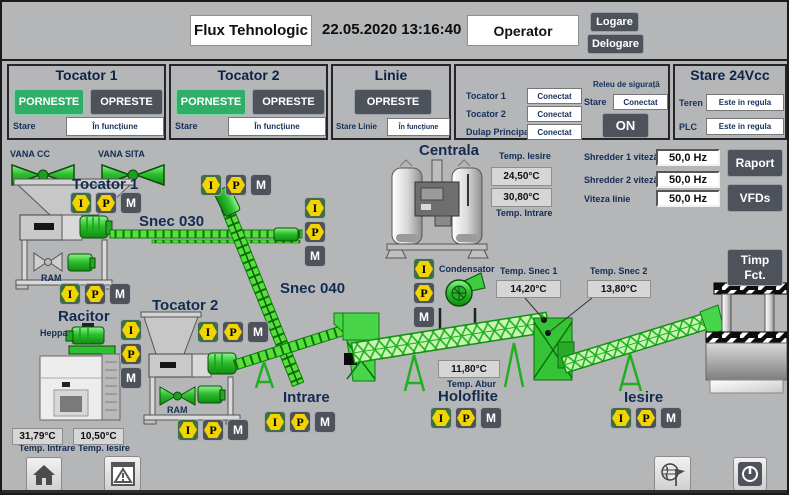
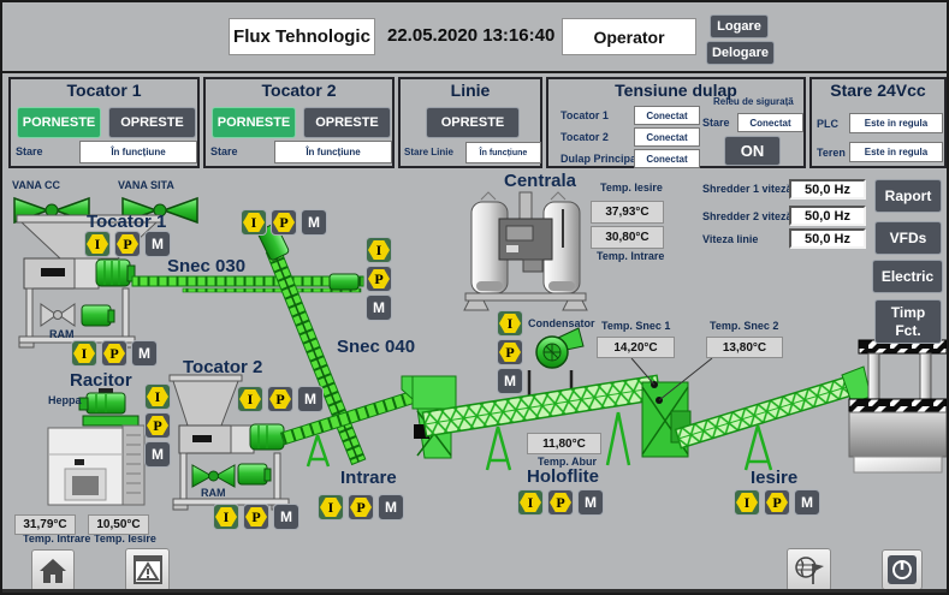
  Flux Tehnologic
  22.05.2020 13:16:40
  Operator
  Logare
  Delogare
  Tocator 1
  PORNESTE
  OPRESTE
  Stare
  În funcțiune
  Tocator 2
  PORNESTE
  OPRESTE
  Stare
  În funcțiune
  Linie
  OPRESTE
  Stare Linie
+ Tensiune dulap
  Tocator 1
  Conectat
  Tocator 2
  Conectat
  Dulap Princip
  Conectat
  Releu de sigurață
  Stare
  Conectat
  ON
  Stare 24Vcc
- Teren
+ PLC
  Este in regula
- PLC
+ Teren
  Este in regula
  VANA CC
  VANA SITA
  Tocator 1
  Snec 030
  Snec 040
  Tocator 2
  RAM
  RAM
  Racitor
  Heppa
  Centrala
  Condensator
  Intrare
  Holoflite
  Iesire
  Temp. Iesire
  Temp. Intrare
  Temp. Snec 1
  Temp. Snec 2
  Temp. Abur
  Temp. Intrare
  Temp. Iesire
  Shredder 1 vitez
  Shredder 2 vitez
  Viteza linie
- 24,50°C
+ 37,93°C
  30,80°C
  14,20°C
  13,80°C
  11,80°C
  31,79°C
  10,50°C
  50,0 Hz
  50,0 Hz
  50,0 Hz
  I
  P
  M
  I
  P
  M
  I
  P
  M
  I
  P
  M
  I
  P
  M
  I
  P
  M
  I
  P
  M
  I
  P
  M
  I
  P
  M
  I
  P
  M
  I
  P
  M
  Raport
  VFDs
+ Electric
  Timp
  Fct.
